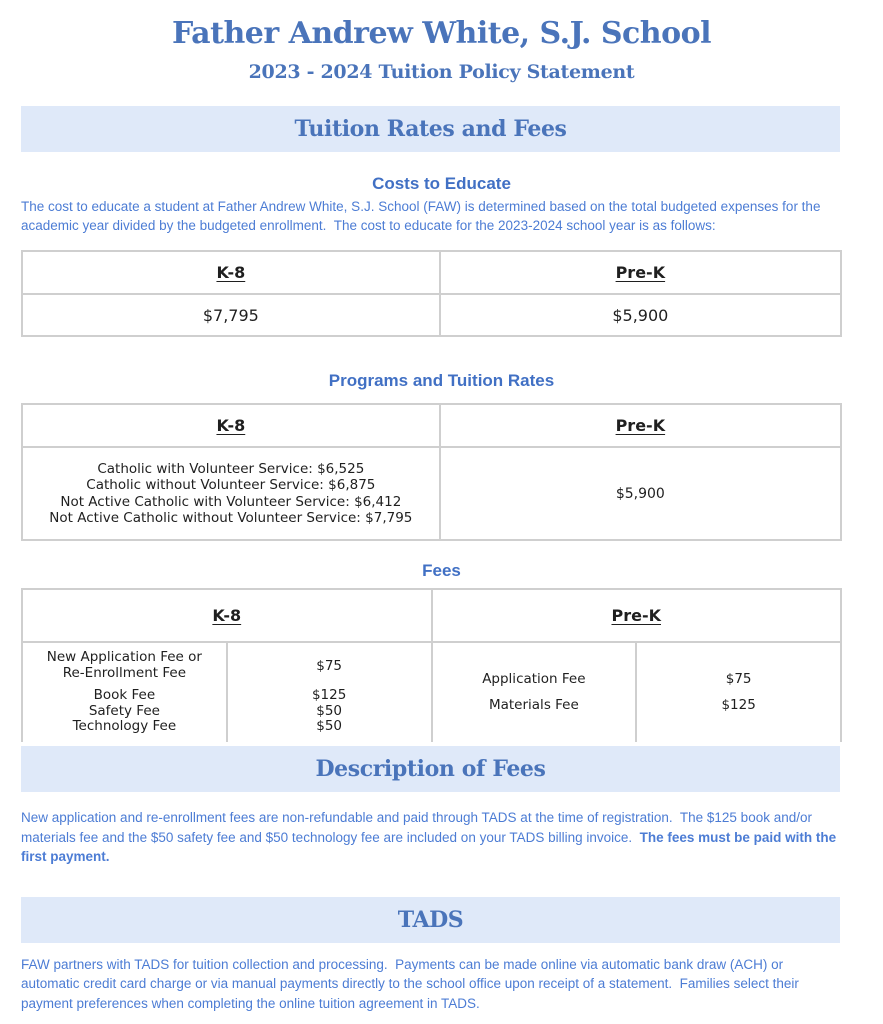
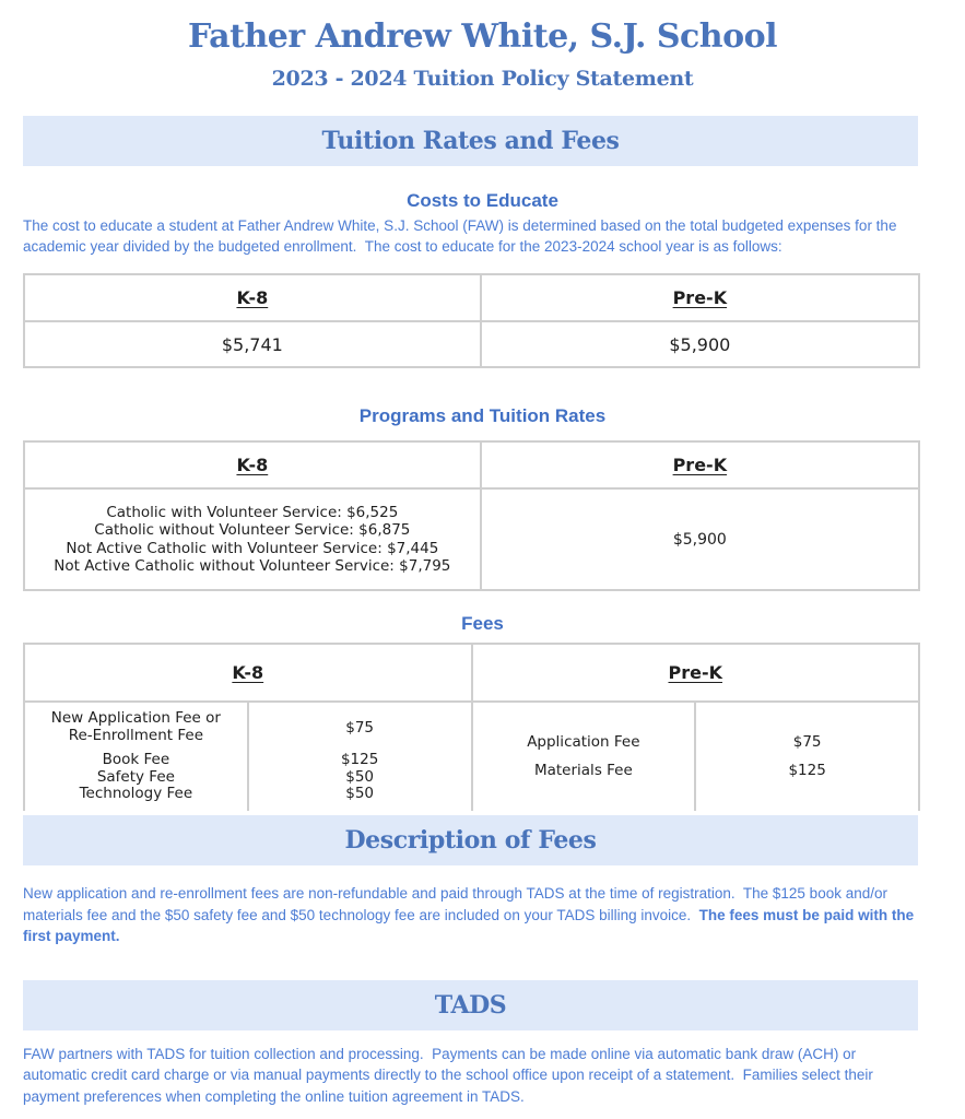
  Father Andrew White, S.J. School
  2023 - 2024 Tuition Policy Statement
  Tuition Rates and Fees
  Costs to Educate
  The cost to educate a student at Father Andrew White, S.J. School (FAW) is determined based on the total budgeted expenses for the academic year divided by the budgeted enrollment. The cost to educate for the 2023-2024 school year is as follows:
  K-8	Pre-K
- $7,795	$5,900
+ $5,741	$5,900
  Programs and Tuition Rates
  K-8	Pre-K
- Catholic with Volunteer Service: $6,525 Catholic without Volunteer Service: $6,875 Not Active Catholic with Volunteer Service: $6,412 Not Active Catholic without Volunteer Service: $7,795	$5,900
+ Catholic with Volunteer Service: $6,525 Catholic without Volunteer Service: $6,875 Not Active Catholic with Volunteer Service: $7,445 Not Active Catholic without Volunteer Service: $7,795	$5,900
  Fees
  K-8	Pre-K
  New Application Fee or Re-Enrollment Fee Book Fee Safety Fee Technology Fee	$75 $125 $50 $50	Application Fee Materials Fee	$75 $125
  Description of Fees
  New application and re-enrollment fees are non-refundable and paid through TADS at the time of registration. The $125 book and/or materials fee and the $50 safety fee and $50 technology fee are included on your TADS billing invoice. The fees must be paid with the first payment.
  TADS
  FAW partners with TADS for tuition collection and processing. Payments can be made online via automatic bank draw (ACH) or automatic credit card charge or via manual payments directly to the school office upon receipt of a statement. Families select their payment preferences when completing the online tuition agreement in TADS.
